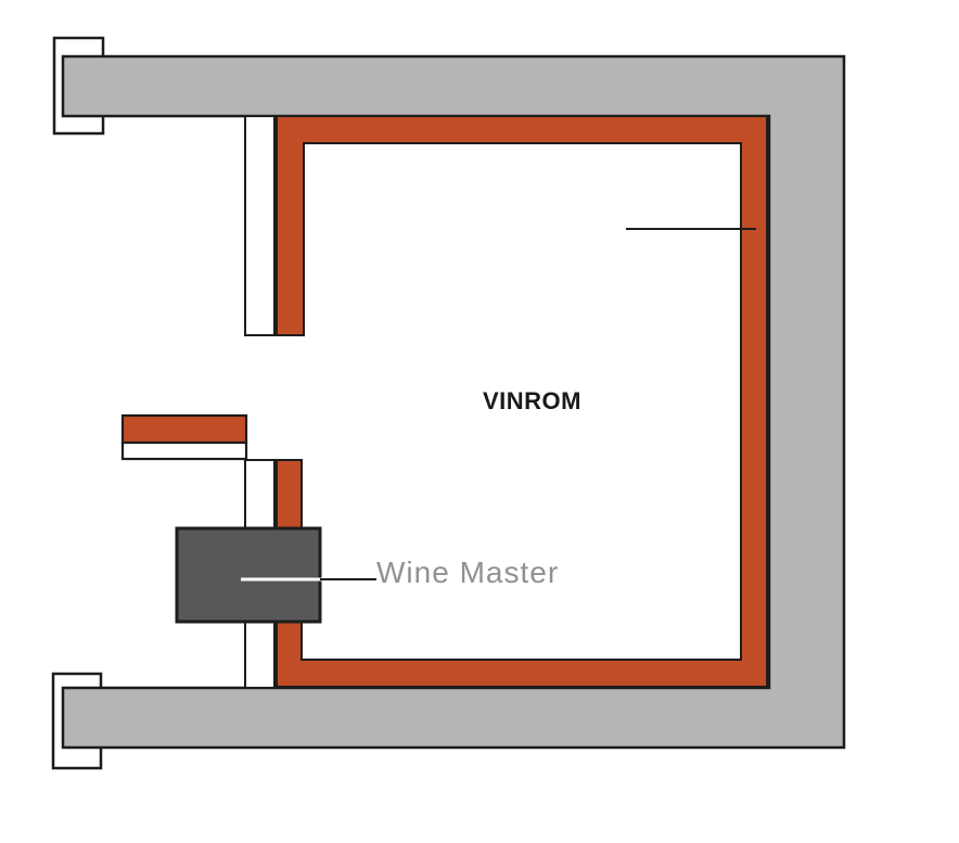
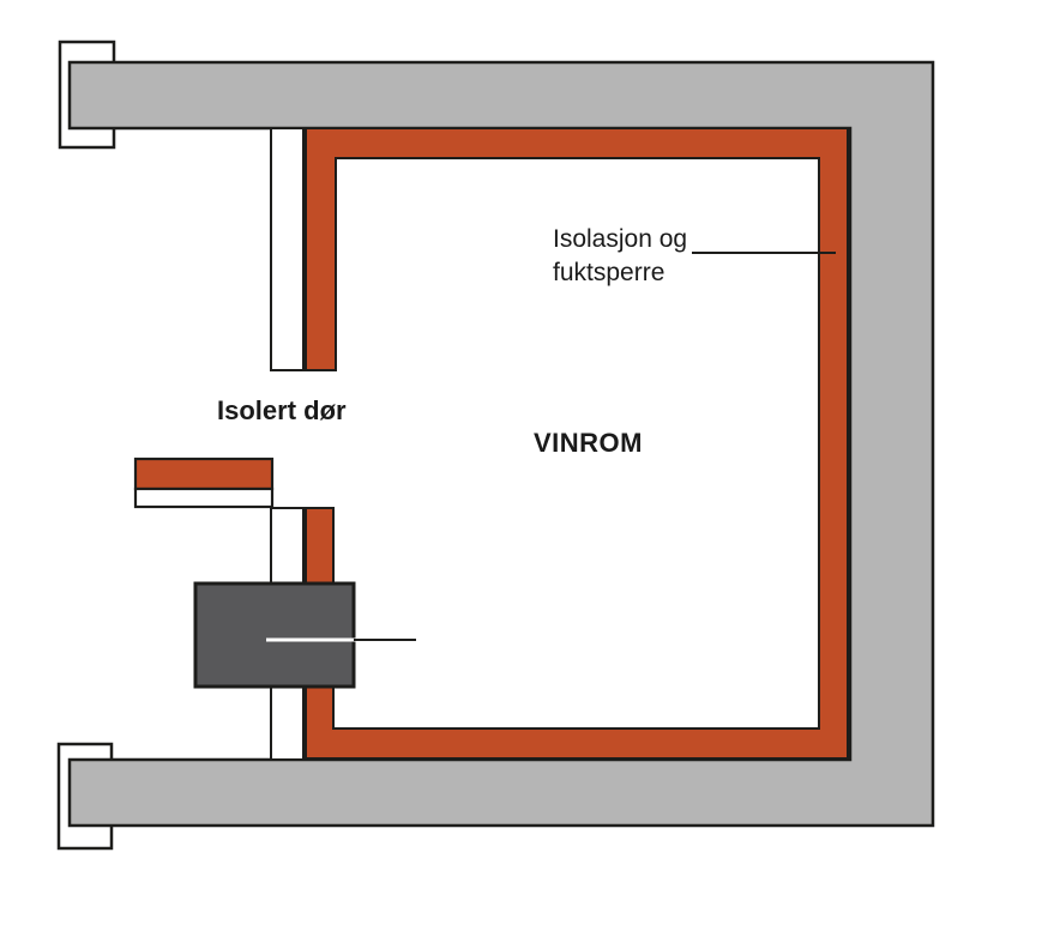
+ Isolasjon og
+ fuktsperre
+ Isolert dør
  VINROM
- Wine Master
